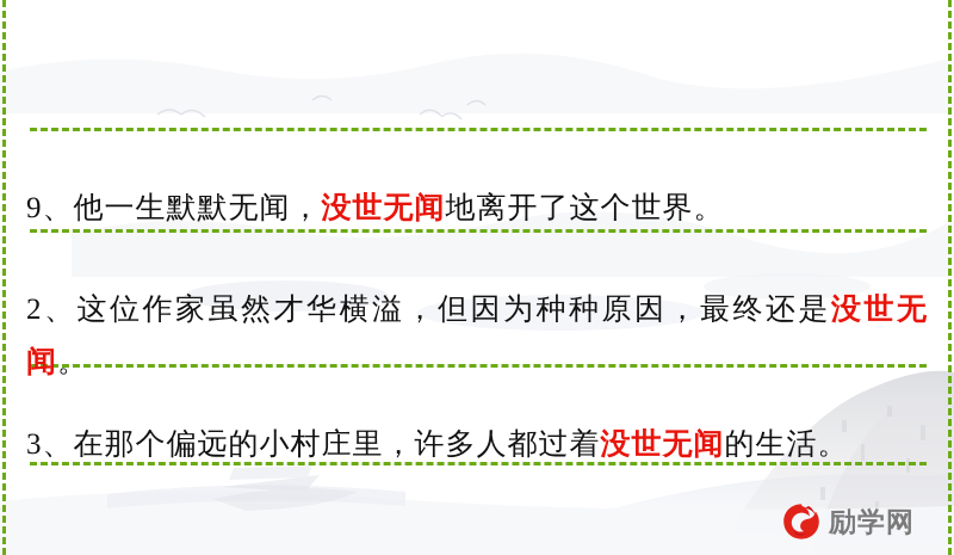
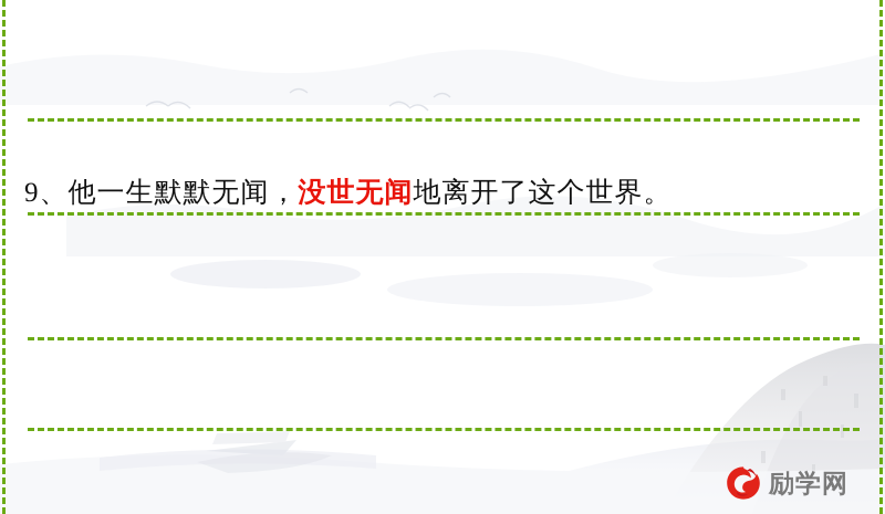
  9、他一生默默无闻，没世无闻地离开了这个世界。
- 2、这位作家虽然才华横溢，但因为种种原因，最终还是没世无闻。
- 3、在那个偏远的小村庄里，许多人都过着没世无闻的生活。
  励学网
